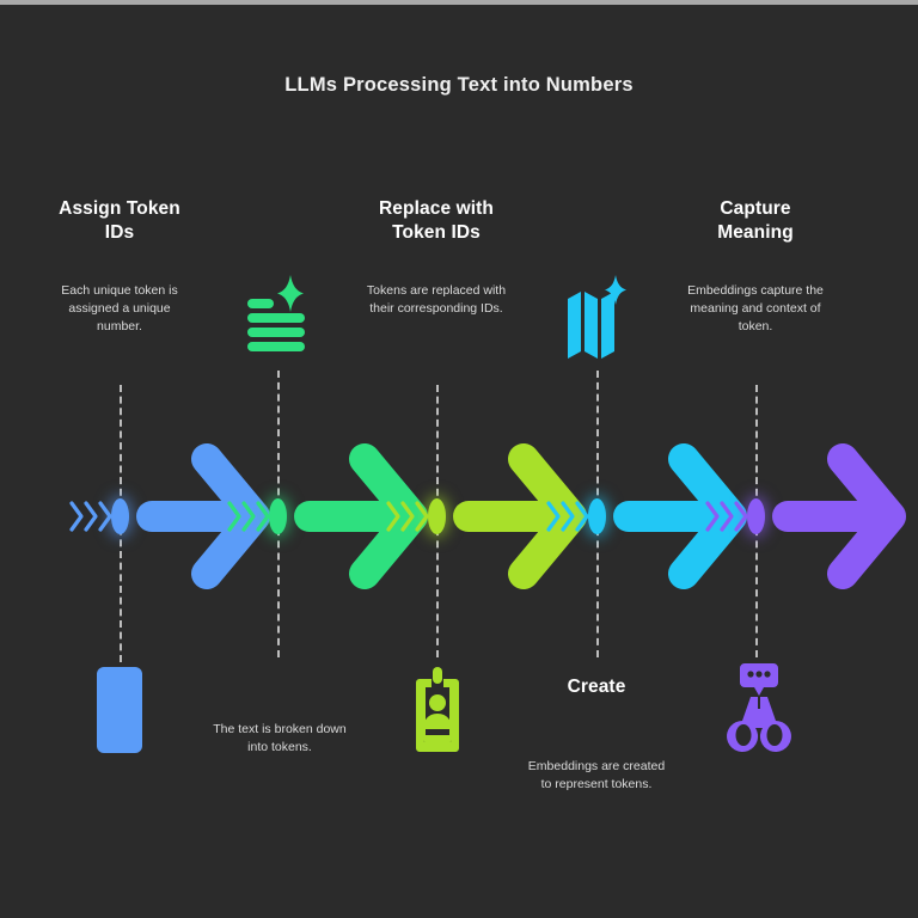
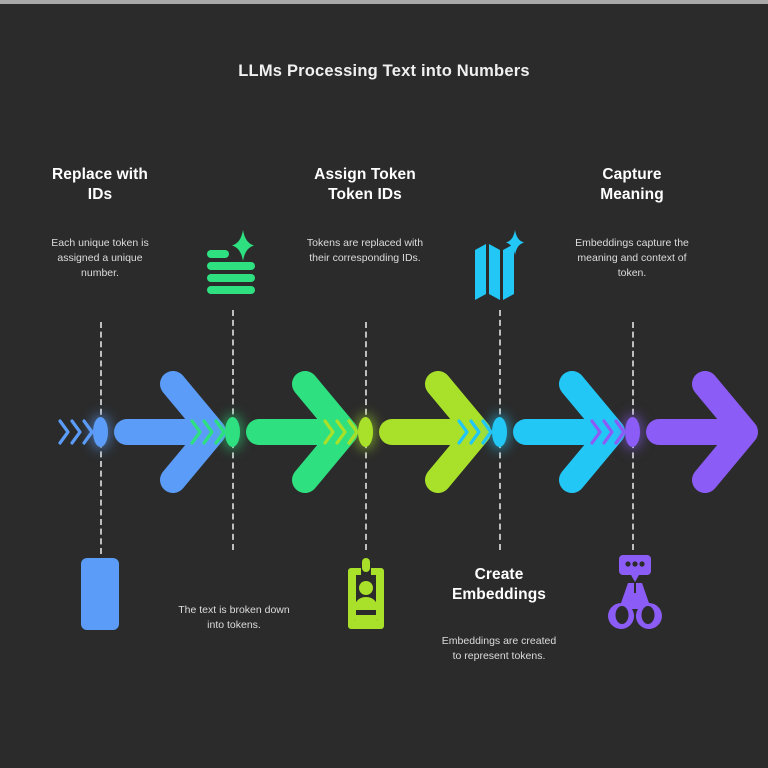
  LLMs Processing Text into Numbers
- Assign Token
+ Replace with
  IDs
  Each unique token is assigned a unique number.
- Replace with
+ Assign Token
  Token IDs
  Tokens are replaced with their corresponding IDs.
  Capture
  Meaning
  Embeddings capture the meaning and context of token.
  The text is broken down into tokens.
  Create
+ Embeddings
  Embeddings are created to represent tokens.
